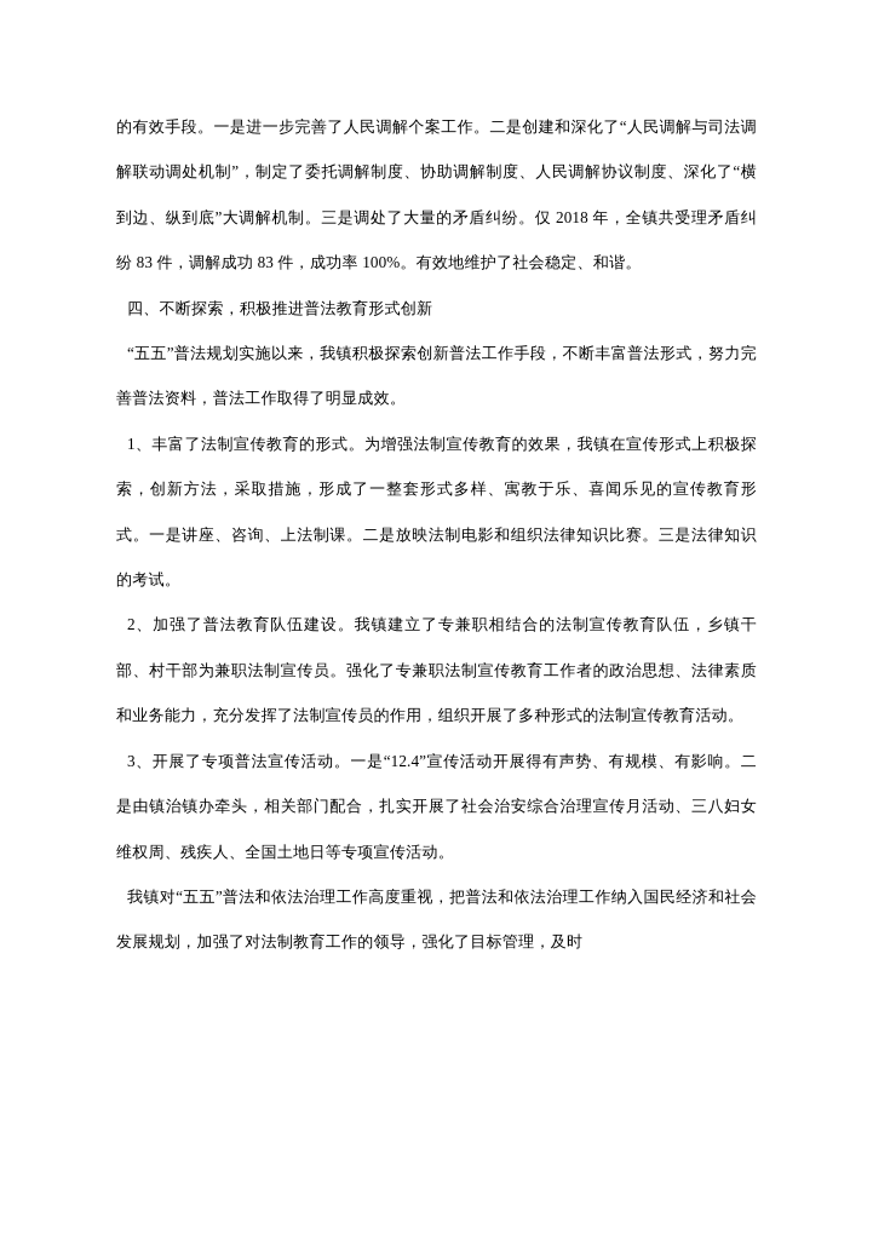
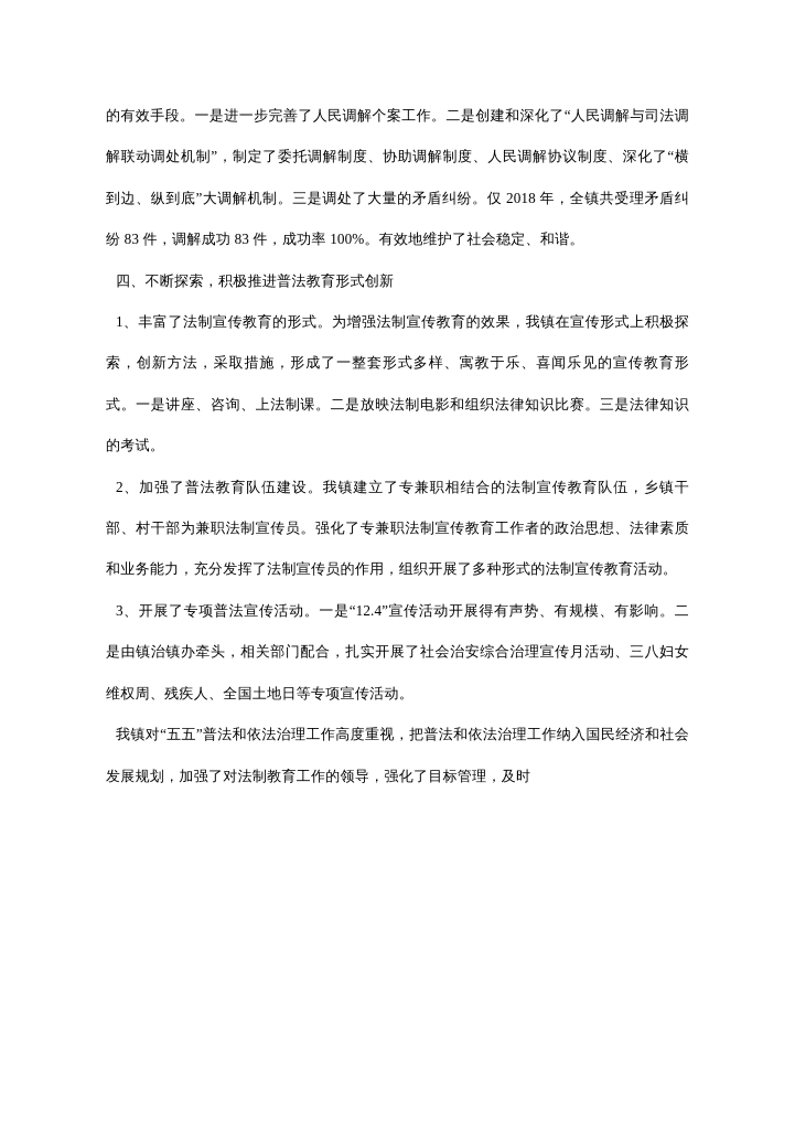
  的有效手段。一是进一步完善了人民调解个案工作。二是创建和深化了“人民调解与司法调解联动调处机制”，制定了委托调解制度、协助调解制度、人民调解协议制度、深化了“横到边、纵到底”大调解机制。三是调处了大量的矛盾纠纷。仅 2018 年，全镇共受理矛盾纠纷 83 件，调解成功 83 件，成功率 100%。有效地维护了社会稳定、和谐。
  四、不断探索，积极推进普法教育形式创新
- “五五”普法规划实施以来，我镇积极探索创新普法工作手段，不断丰富普法形式，努力完善普法资料，普法工作取得了明显成效。
  1、丰富了法制宣传教育的形式。为增强法制宣传教育的效果，我镇在宣传形式上积极探索，创新方法，采取措施，形成了一整套形式多样、寓教于乐、喜闻乐见的宣传教育形式。一是讲座、咨询、上法制课。二是放映法制电影和组织法律知识比赛。三是法律知识的考试。
  2、加强了普法教育队伍建设。我镇建立了专兼职相结合的法制宣传教育队伍，乡镇干部、村干部为兼职法制宣传员。强化了专兼职法制宣传教育工作者的政治思想、法律素质和业务能力，充分发挥了法制宣传员的作用，组织开展了多种形式的法制宣传教育活动。
  3、开展了专项普法宣传活动。一是“12.4”宣传活动开展得有声势、有规模、有影响。二是由镇治镇办牵头，相关部门配合，扎实开展了社会治安综合治理宣传月活动、三八妇女维权周、残疾人、全国土地日等专项宣传活动。
  我镇对“五五”普法和依法治理工作高度重视，把普法和依法治理工作纳入国民经济和社会发展规划，加强了对法制教育工作的领导，强化了目标管理，及时
